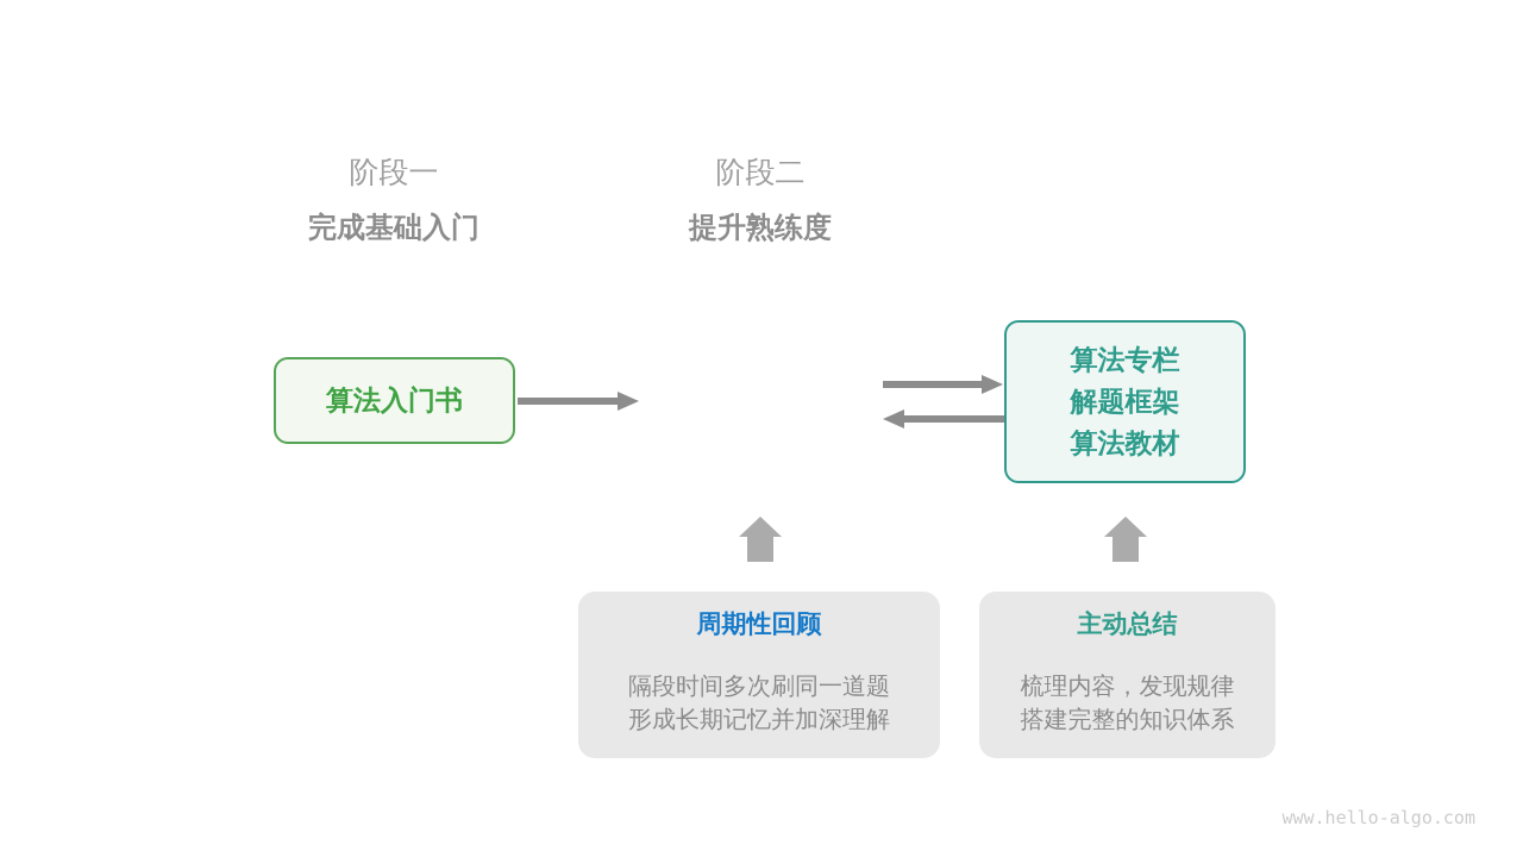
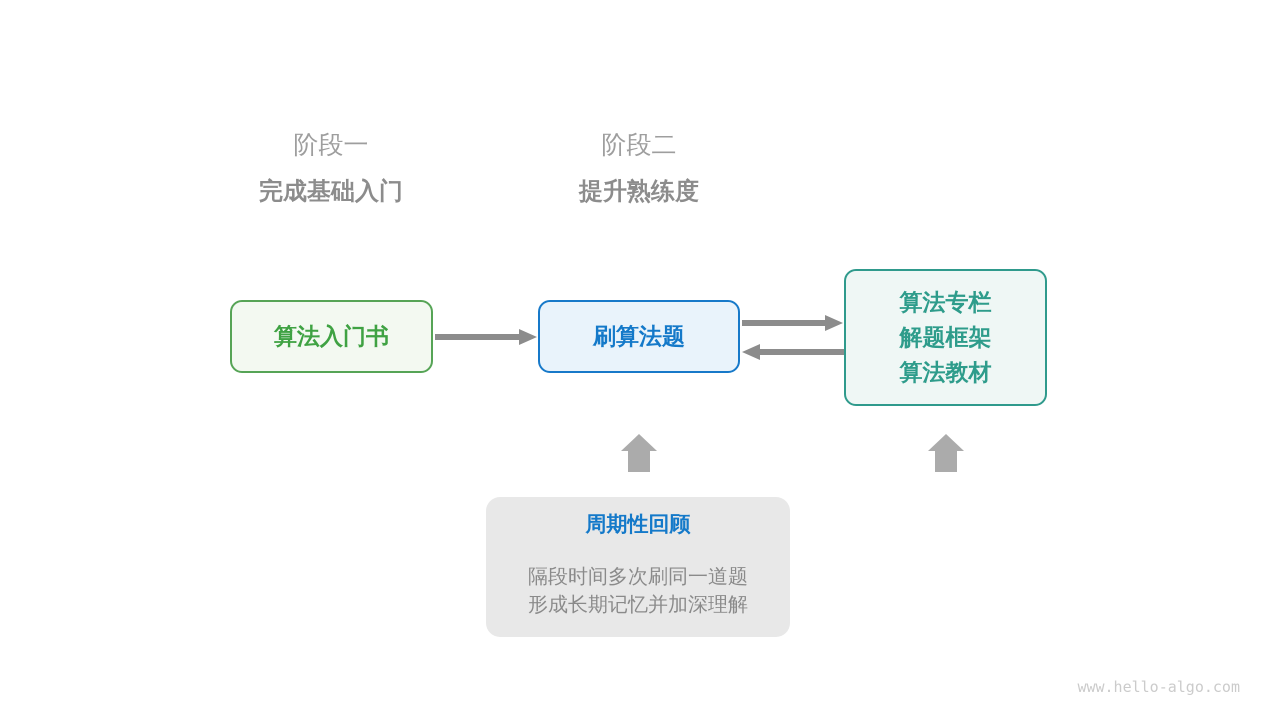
  阶段一
  完成基础入门
  阶段二
  提升熟练度
  算法入门书
+ 刷算法题
  算法专栏
  解题框架
  算法教材
  周期性回顾
  隔段时间多次刷同一道题
  形成长期记忆并加深理解
- 主动总结
- 梳理内容，发现规律
- 搭建完整的知识体系
  www.hello-algo.com
